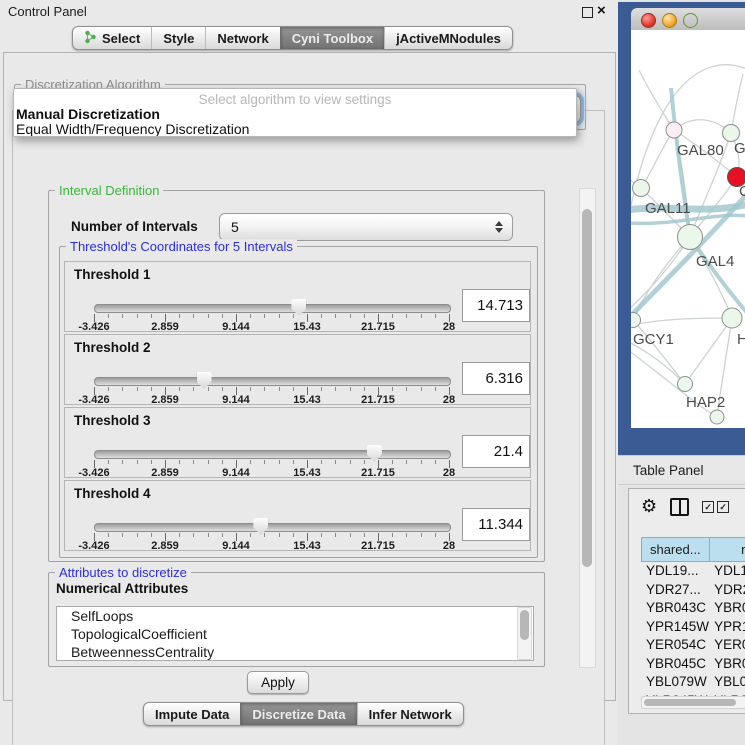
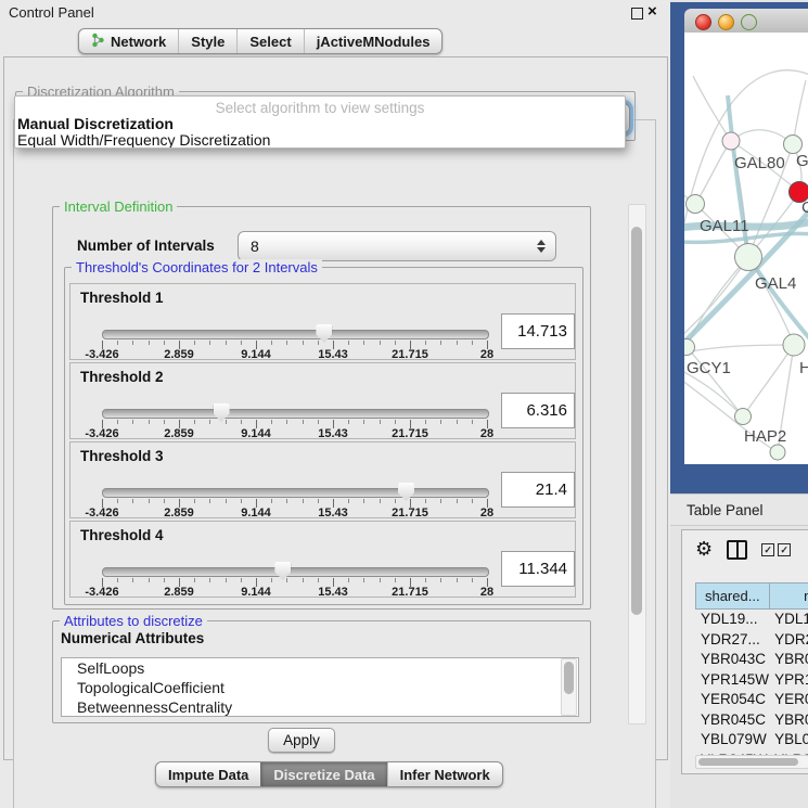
  Control Panel
  ×
- Select
+ Network
  Style
- Network
+ Select
- Cyni Toolbox
  jActiveMNodules
  Discretization Algorithm
  Select algorithm to view settings
  Manual Discretization
  Equal Width/Frequency Discretization
  Interval Definition
  Number of Intervals
- 5
+ 8
- Threshold's Coordinates for 5 Intervals
+ Threshold's Coordinates for 2 Intervals
  Threshold 1
  -3.426
  2.859
  9.144
  15.43
  21.715
  28
  14.713
  Threshold 2
  -3.426
  2.859
  9.144
  15.43
  21.715
  28
  6.316
  Threshold 3
  -3.426
  2.859
  9.144
  15.43
  21.715
  28
  21.4
  Threshold 4
  -3.426
  2.859
  9.144
  15.43
  21.715
  28
  11.344
  Attributes to discretize
  Numerical Attributes
  SelfLoops
  TopologicalCoefficient
  BetweennessCentrality
  Apply
  Impute Data
  Discretize Data
  Infer Network
  GAL80
  GAL11
  C
  GAL4
  GCY1
  H
  HAP2
  Table Panel
  ⚙
  ✓
  ✓
  shared...
  YDL19...
  YDL1
  YDR27...
  YDR
  YBR043C
  YBR
  YPR145W
  YPR
  YER054C
  YER
  YBR045C
  YBR
  YBL079W
  YBL0
